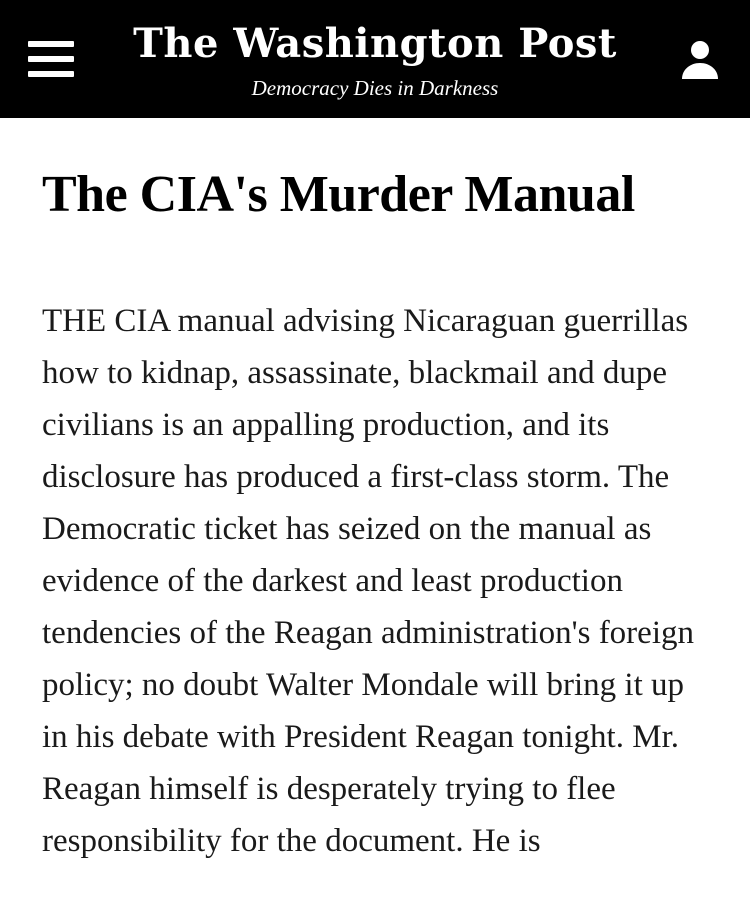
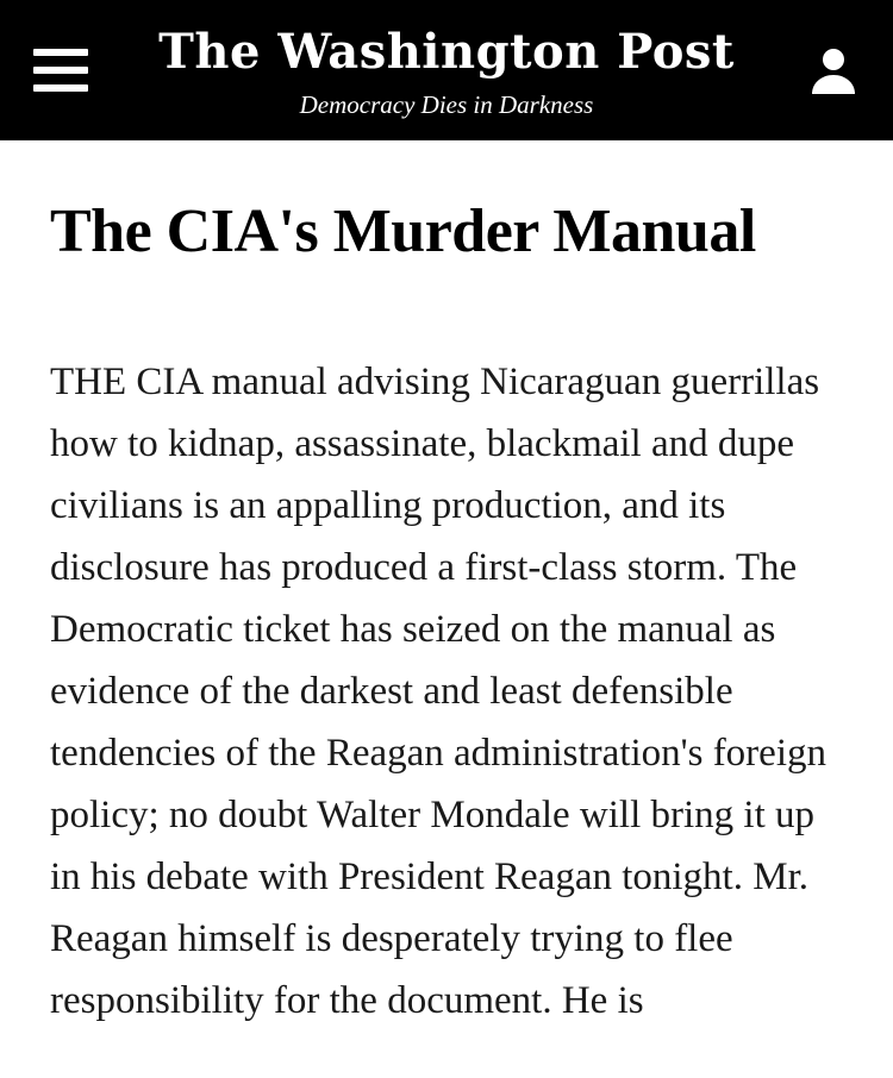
  The Washington Post
  Democracy Dies in Darkness
  The CIA's Murder Manual
- THE CIA manual advising Nicaraguan guerrillas how to kidnap, assassinate, blackmail and dupe civilians is an appalling production, and its disclosure has produced a first-class storm. The Democratic ticket has seized on the manual as evidence of the darkest and least production tendencies of the Reagan administration's foreign policy; no doubt Walter Mondale will bring it up in his debate with President Reagan tonight. Mr. Reagan himself is desperately trying to flee responsibility for the document. He is
+ THE CIA manual advising Nicaraguan guerrillas how to kidnap, assassinate, blackmail and dupe civilians is an appalling production, and its disclosure has produced a first-class storm. The Democratic ticket has seized on the manual as evidence of the darkest and least defensible tendencies of the Reagan administration's foreign policy; no doubt Walter Mondale will bring it up in his debate with President Reagan tonight. Mr. Reagan himself is desperately trying to flee responsibility for the document. He is
